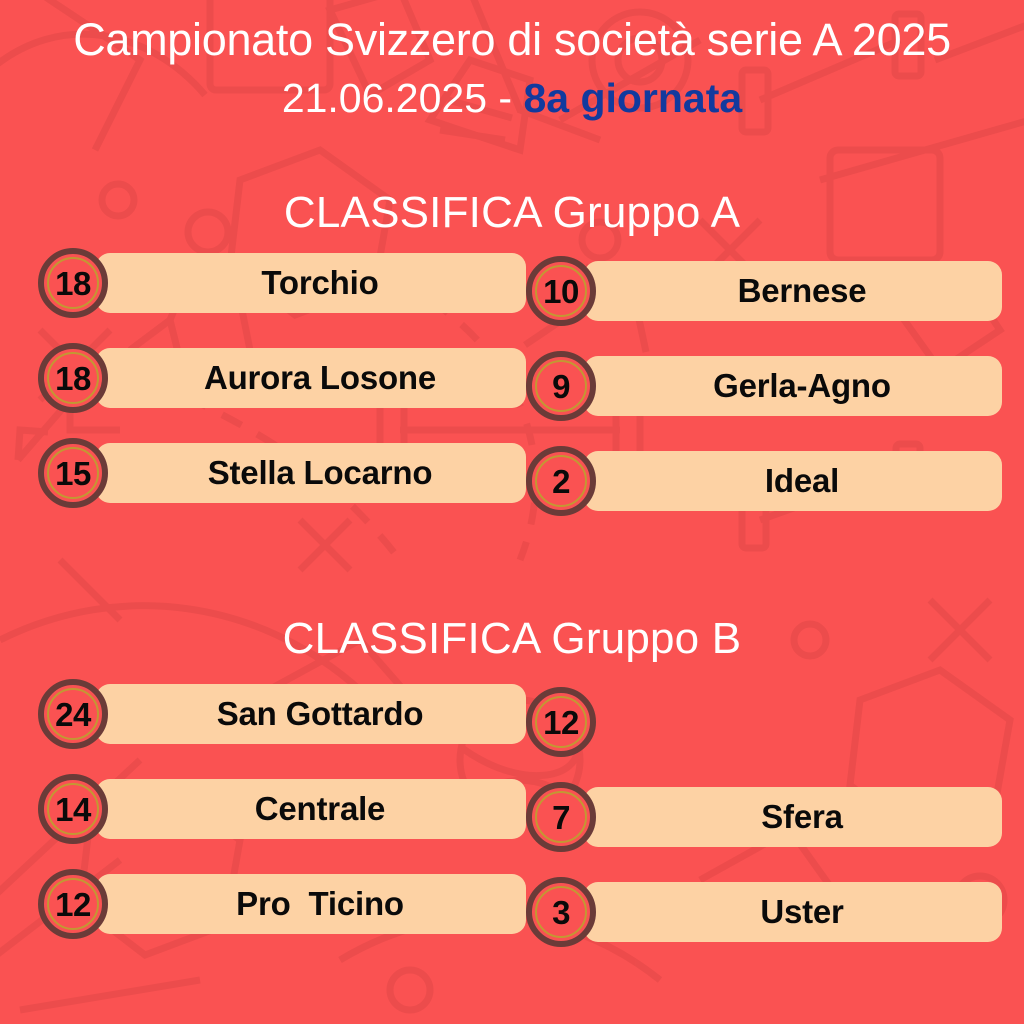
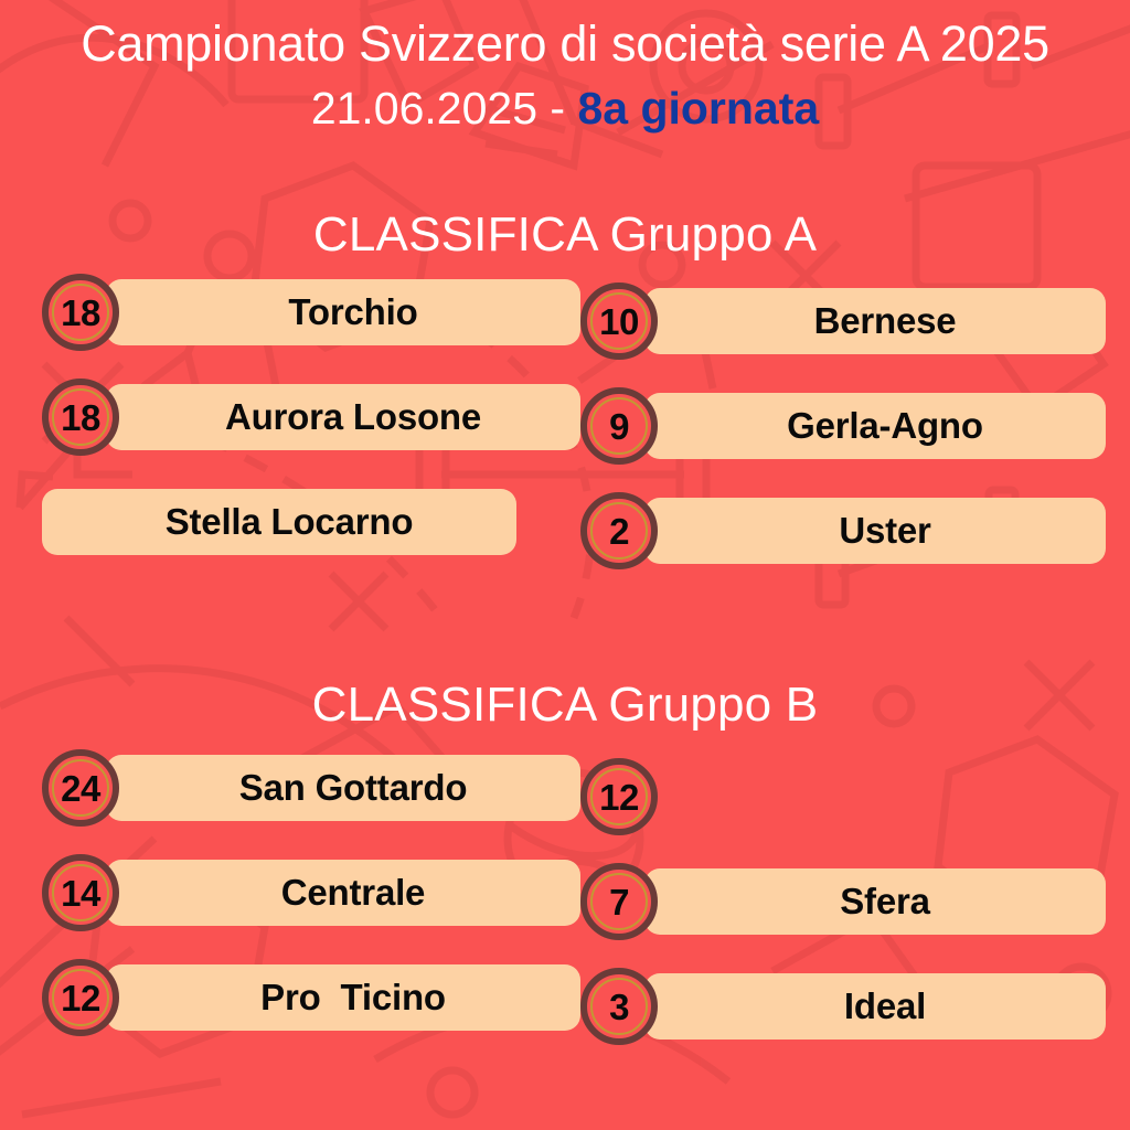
  Campionato Svizzero di società serie A 2025
  21.06.2025 - 8a giornata
  CLASSIFICA Gruppo A
  18
  Torchio
  18
  Aurora Losone
- 15
  Stella Locarno
  10
  Bernese
  9
  Gerla-Agno
  2
- Ideal
+ Uster
  CLASSIFICA Gruppo B
  24
  San Gottardo
  14
  Centrale
  12
  Pro Ticino
  12
  7
  Sfera
  3
- Uster
+ Ideal
